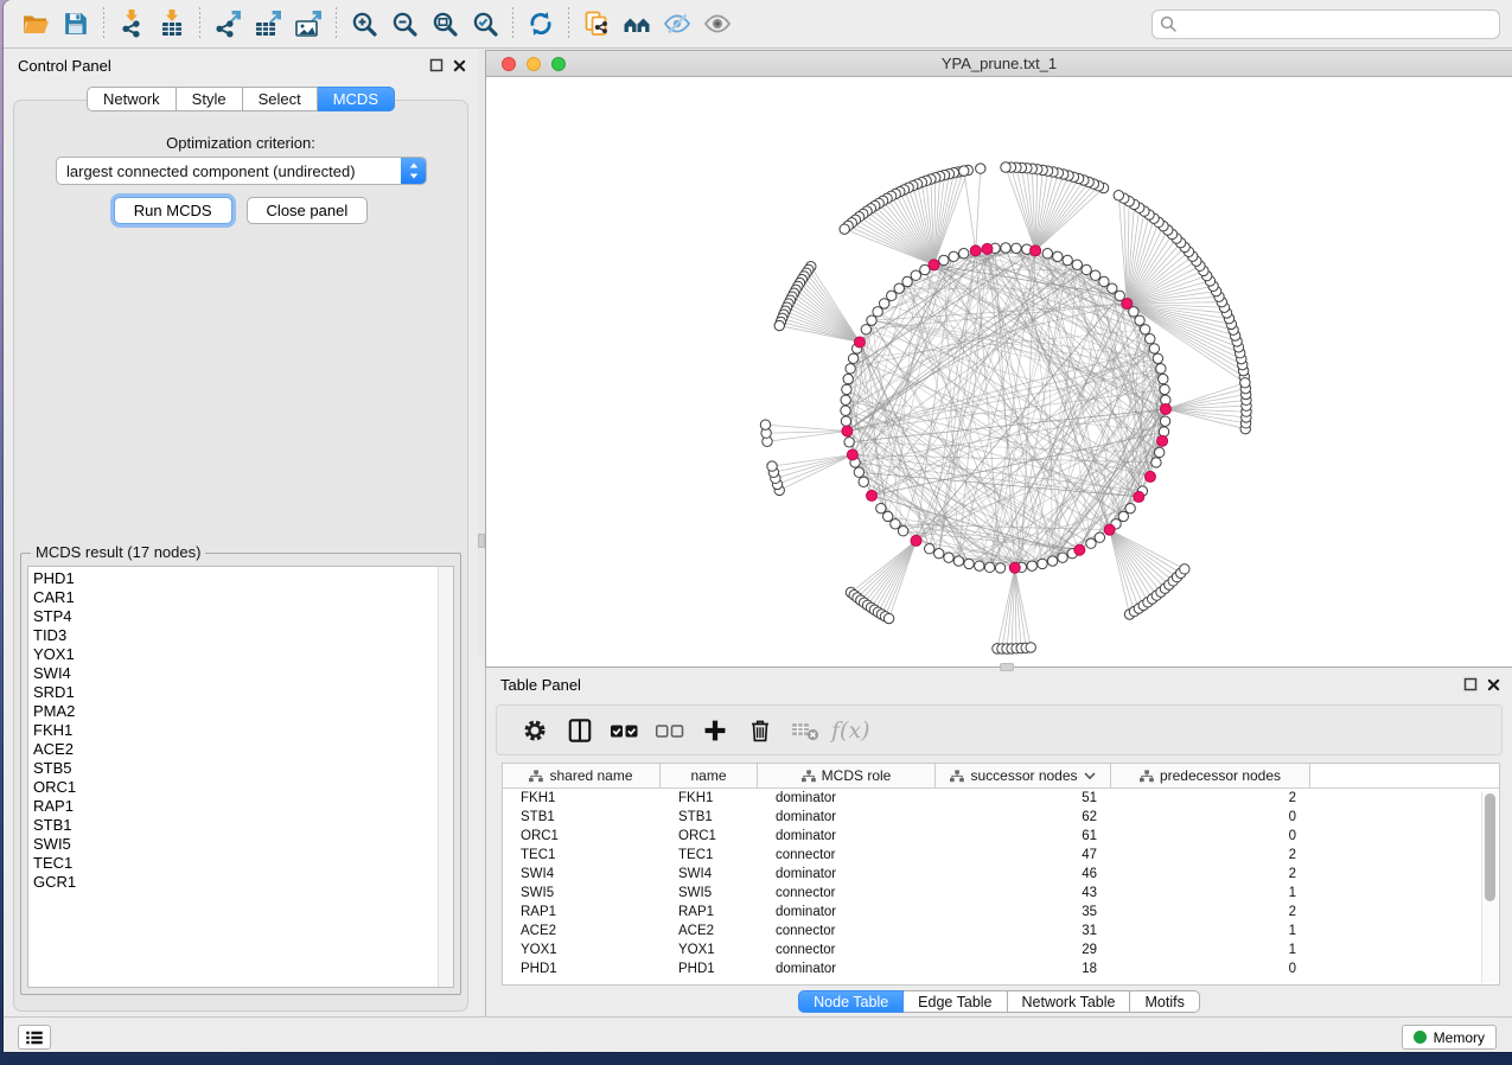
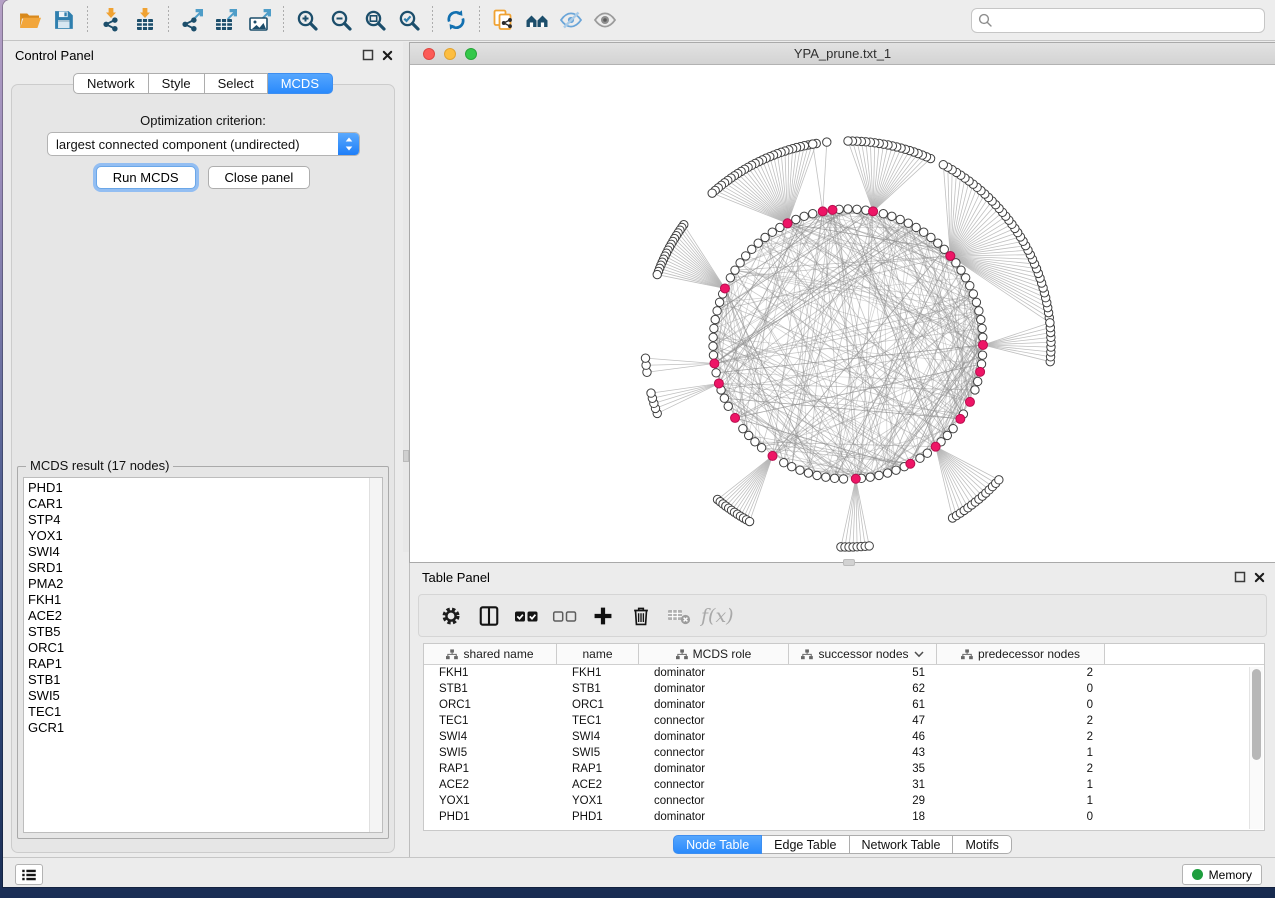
  Control Panel
  Network
  Style
  Select
  MCDS
  Optimization criterion:
  largest connected component (undirected)
  Run MCDS
  Close panel
  MCDS result (17 nodes)
  PHD1
  CAR1
  STP4
- TID3
  YOX1
  SWI4
  SRD1
  PMA2
  FKH1
  ACE2
  STB5
  ORC1
  RAP1
  STB1
  SWI5
  TEC1
  GCR1
  YPA_prune.txt_1
  Table Panel
  f(x)
  shared name
  name
  MCDS role
  successor nodes
  predecessor nodes
  FKH1
  FKH1
  dominator
  51
  2
  STB1
  STB1
  dominator
  62
  0
  ORC1
  ORC1
  dominator
  61
  0
  TEC1
  TEC1
  connector
  47
  2
  SWI4
  SWI4
  dominator
  46
  2
  SWI5
  SWI5
  connector
  43
  1
  RAP1
  RAP1
  dominator
  35
  2
  ACE2
  ACE2
  connector
  31
  1
  YOX1
  YOX1
  connector
  29
  1
  PHD1
  PHD1
  dominator
  18
  0
  Node Table
  Edge Table
  Network Table
  Motifs
  Memory
